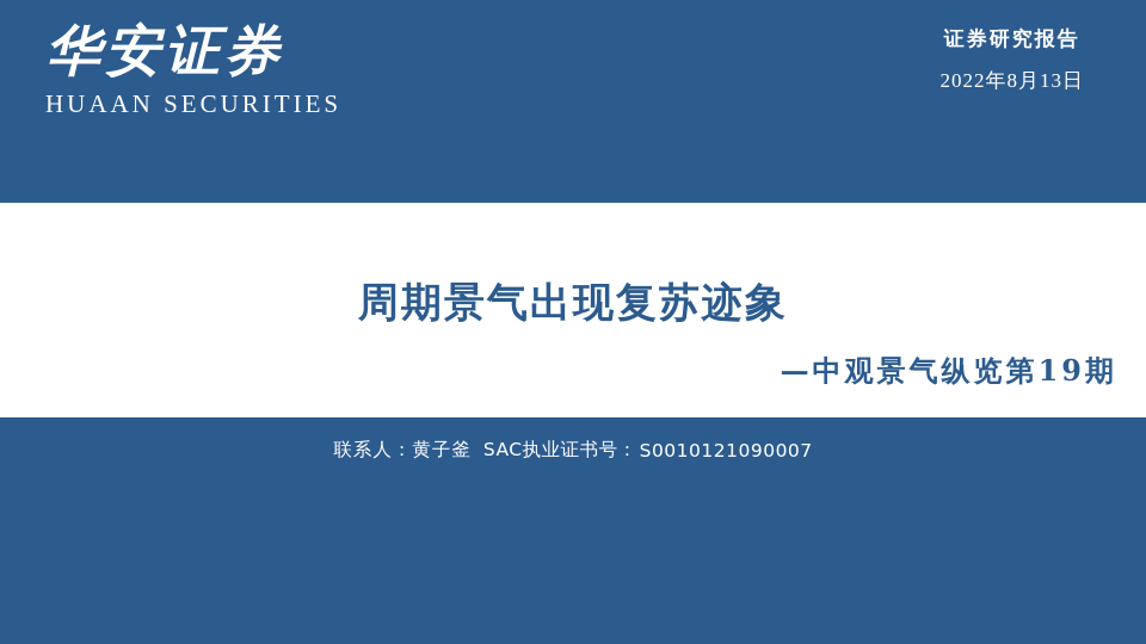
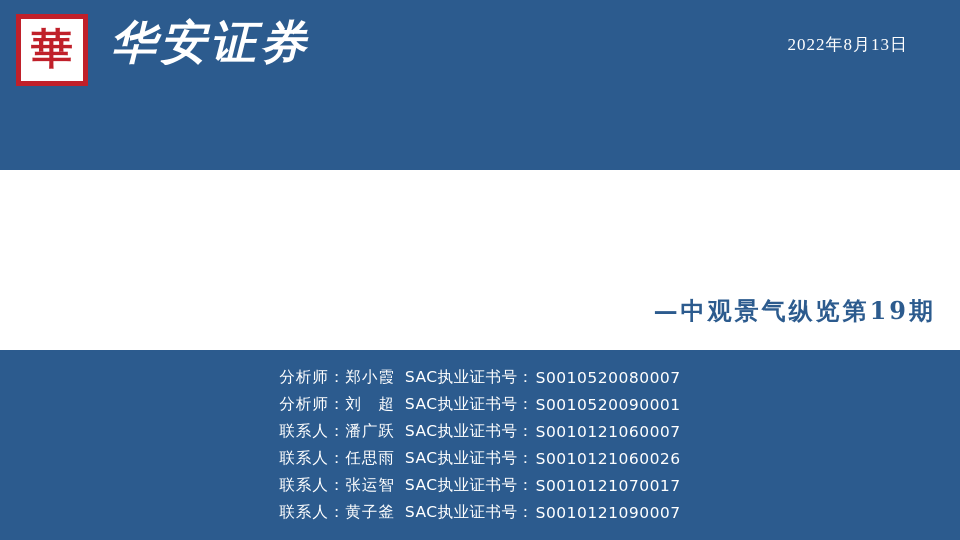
+ 華
  华安证券
- HUAAN SECURITIES
- 证券研究报告
  2022年8月13日
- 周期景气出现复苏迹象
  —中观景气纵览第19期
+ 分析师：郑小霞	SAC执业证书号：	S0010520080007
+ 分析师：刘 超	SAC执业证书号：	S0010520090001
+ 联系人：潘广跃	SAC执业证书号：	S0010121060007
+ 联系人：任思雨	SAC执业证书号：	S0010121060026
+ 联系人：张运智	SAC执业证书号：	S0010121070017
  联系人：黄子釜	SAC执业证书号：	S0010121090007
